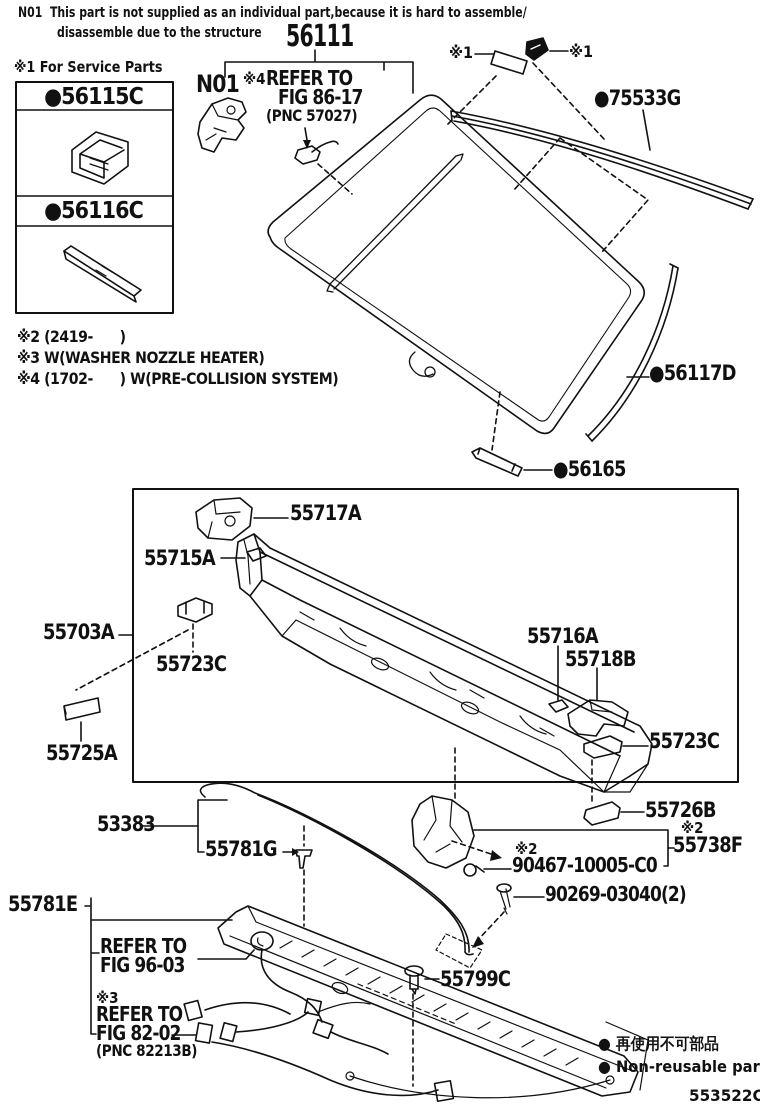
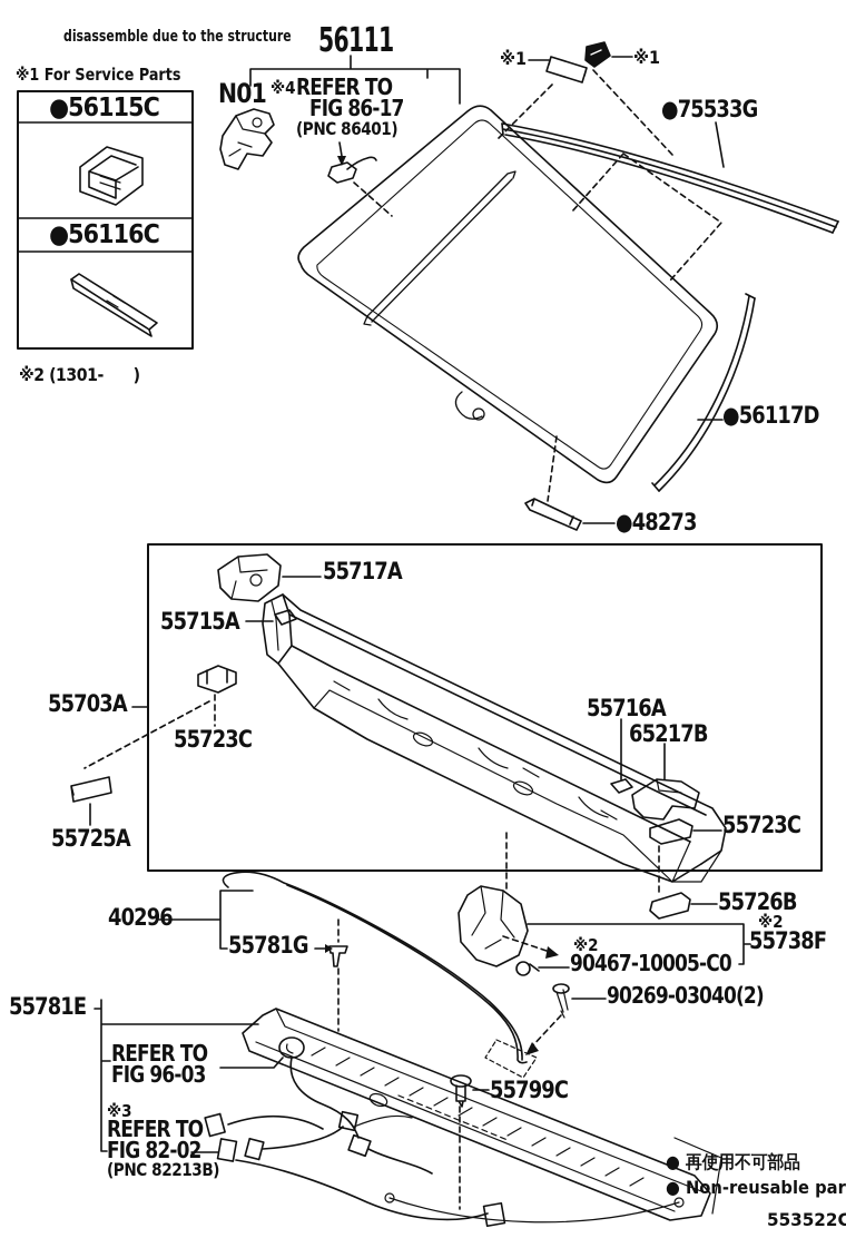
- N01 This part is not supplied as an individual part,because it is hard to assemble/
  disassemble due to the structure
  56111
  ※1 For Service Parts
  ●56115C
  ●56116C
- ※2 (2419- )
+ ※2 (1301- )
- ※3 W(WASHER NOZZLE HEATER)
- ※4 (1702- ) W(PRE-COLLISION SYSTEM)
  N01
  ※4
  REFER TO
  FIG 86-17
- (PNC 57027)
+ (PNC 86401)
  ※1
  ※1
  ●75533G
  ●56117D
- ●56165
+ ●48273
  55717A
  55715A
  55703A
  55723C
  55725A
  55716A
- 55718B
+ 65217B
  55723C
  55726B
  ※2
  55738F
  ※2
  90467-10005-C0
  90269-03040(2)
- 53383
+ 40296
  55781G
  55781E
  REFER TO
  FIG 96-03
  ※3
  REFER TO
  FIG 82-02
  (PNC 82213B)
  55799C
  ● 再使用不可部品
  ● Non-reusable par
  553522C
